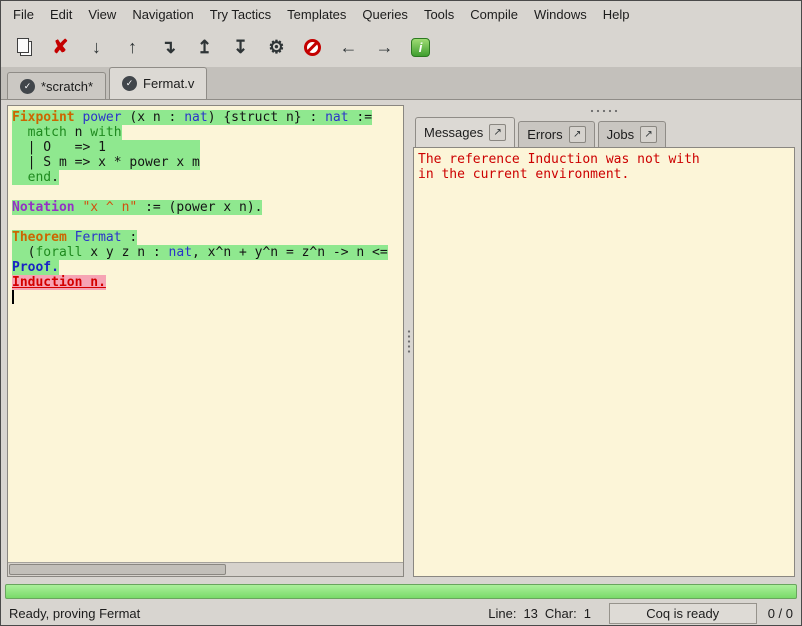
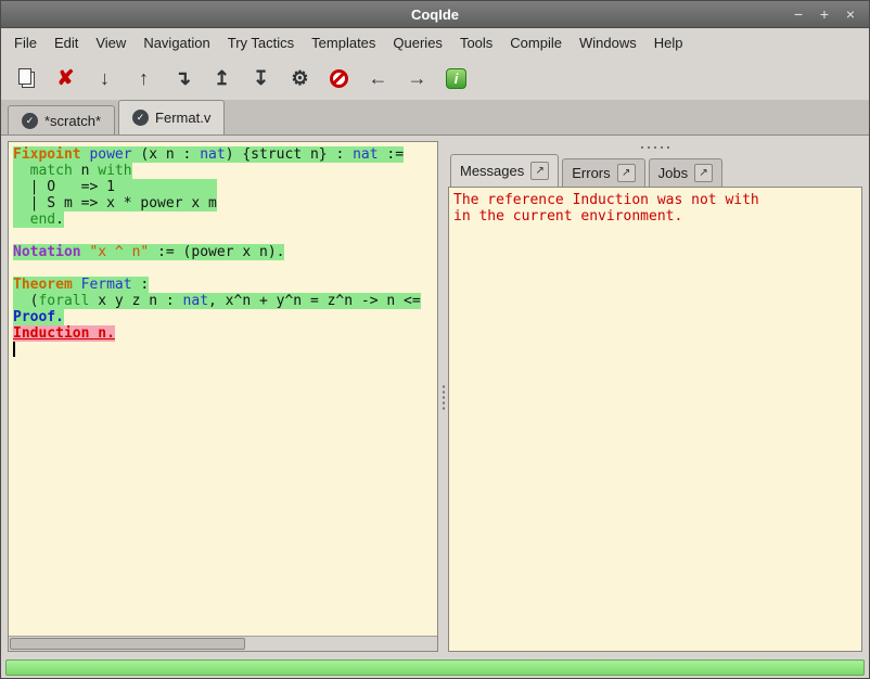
+ CoqIde
+ −
+ +
+ ×
  File
  Edit
  View
  Navigation
  Try Tactics
  Templates
  Queries
  Tools
  Compile
  Windows
  Help
  ✘
  ↓
  ↑
  ↴
  ↥
  ↧
  ⚙
  ←
  →
  i
  ✓
  *scratch*
  ✓
  Fermat.v
  Fixpoint power (x n : nat) {struct n} : nat :=
  match n with
  | O => 1
  | S m => x * power x m
  end.
  Notation "x ^ n" := (power x n).
  Theorem Fermat :
  (forall x y z n : nat, x^n + y^n = z^n -> n <=
  Proof.
  Induction n.
  Messages
  ↗
  Errors
  ↗
  Jobs
  ↗
  The reference Induction was not with
  in the current environment.
- Ready, proving Fermat
- Line:
- 13
- Char:
- 1
- Coq is ready
- 0 / 0
